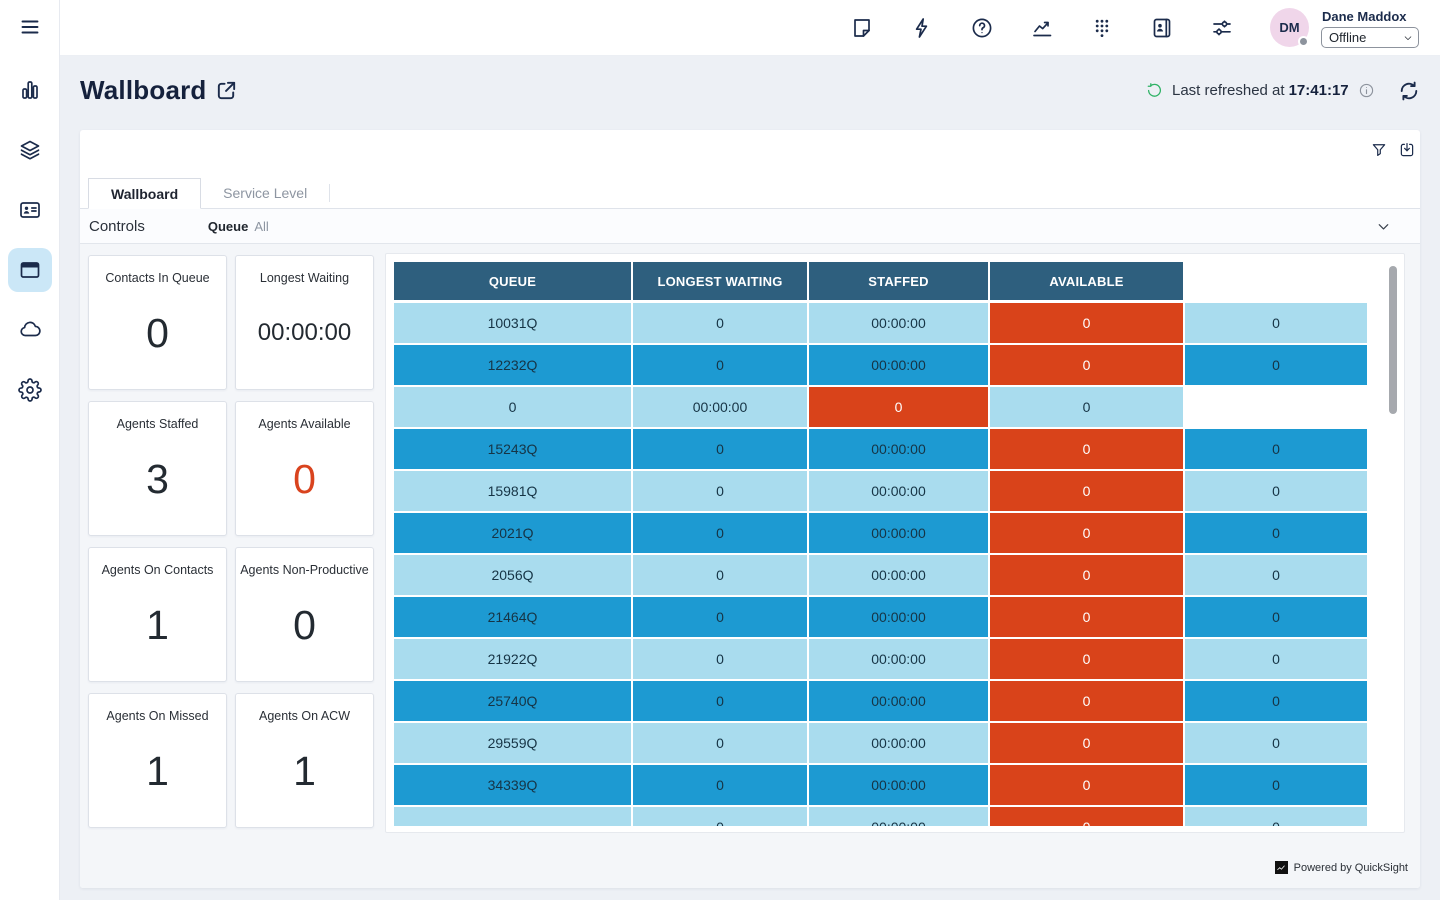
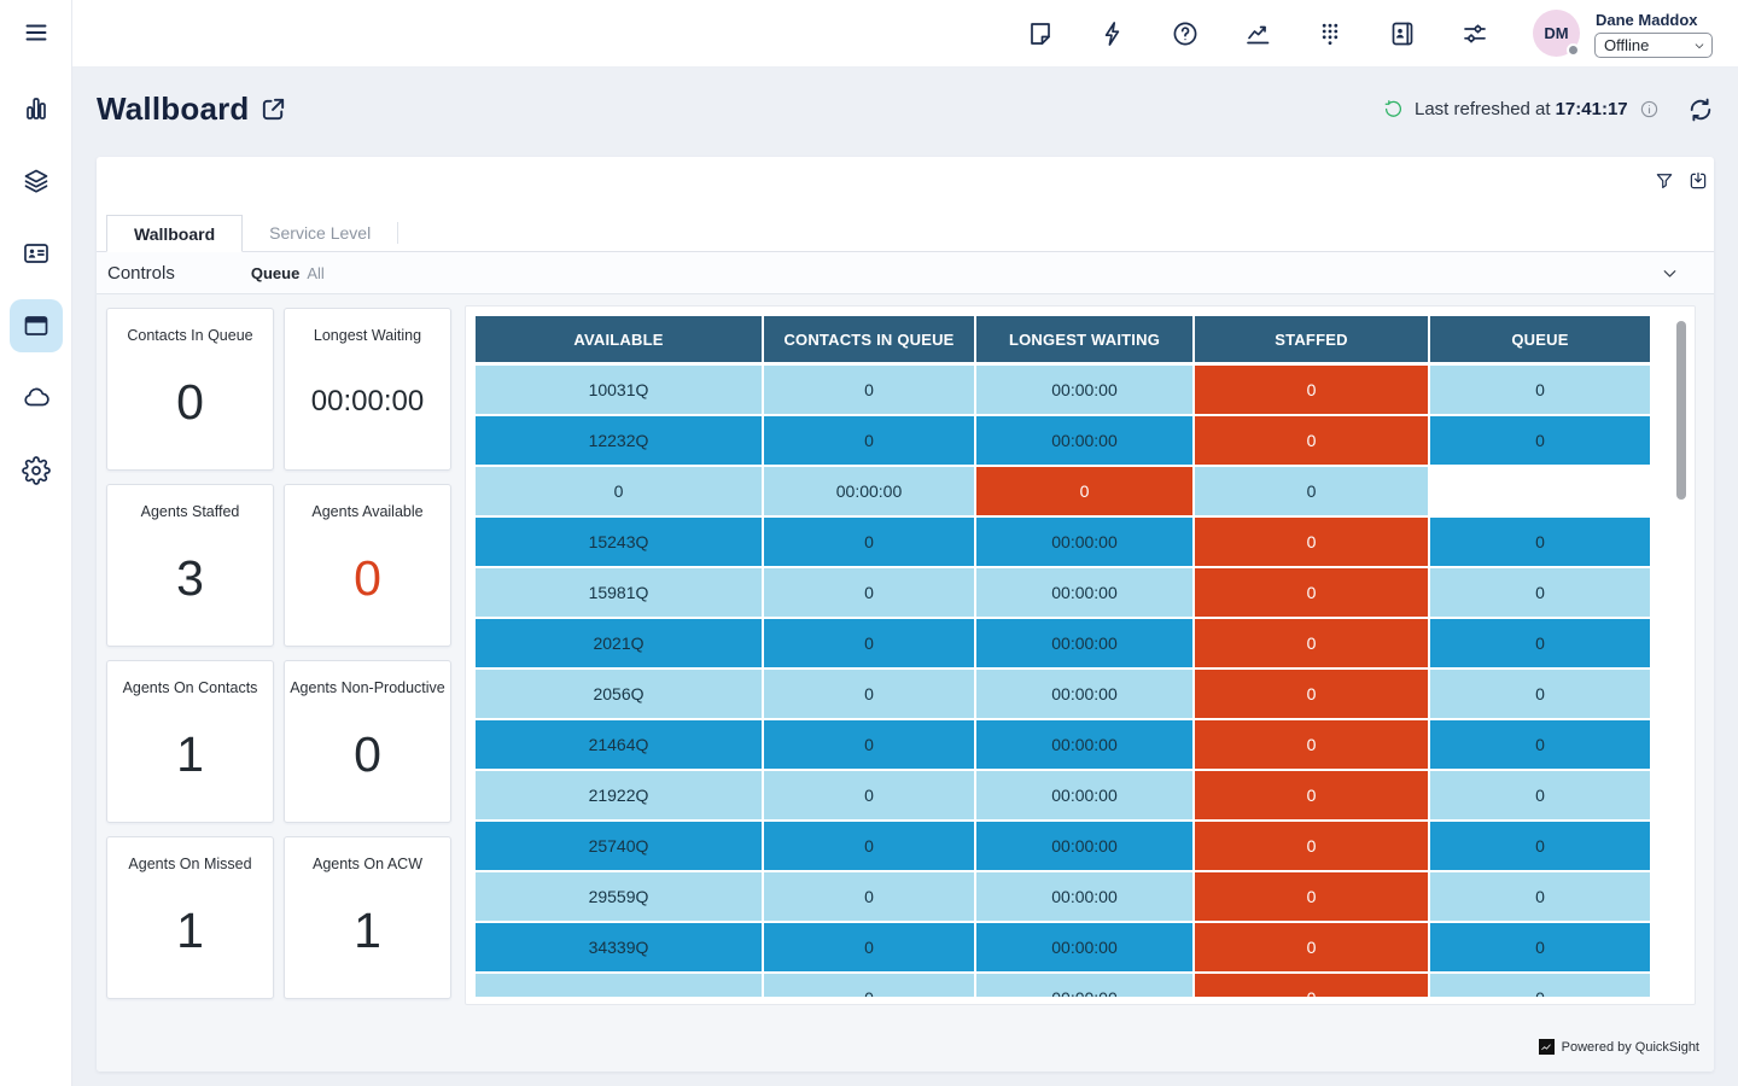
  DM
  Dane Maddox
  Offline
  Wallboard
  Last refreshed at
  17:41:17
  Wallboard
  Service Level
  Controls
  Queue
  All
  Contacts In Queue
  0
  Longest Waiting
  00:00:00
  Agents Staffed
  3
  Agents Available
  0
  Agents On Contacts
  1
  Agents Non-Productive
  0
  Agents On Missed
  1
  Agents On ACW
  1
- QUEUE
+ AVAILABLE
+ CONTACTS IN QUEUE
  LONGEST WAITING
  STAFFED
- AVAILABLE
+ QUEUE
  10031Q
  0
  00:00:00
  0
  0
  12232Q
  0
  00:00:00
  0
  0
  0
  00:00:00
  0
  0
  15243Q
  0
  00:00:00
  0
  0
  15981Q
  0
  00:00:00
  0
  0
  2021Q
  0
  00:00:00
  0
  0
  2056Q
  0
  00:00:00
  0
  0
  21464Q
  0
  00:00:00
  0
  0
  21922Q
  0
  00:00:00
  0
  0
  25740Q
  0
  00:00:00
  0
  0
  29559Q
  0
  00:00:00
  0
  0
  34339Q
  0
  00:00:00
  0
  0
  Powered by QuickSight
